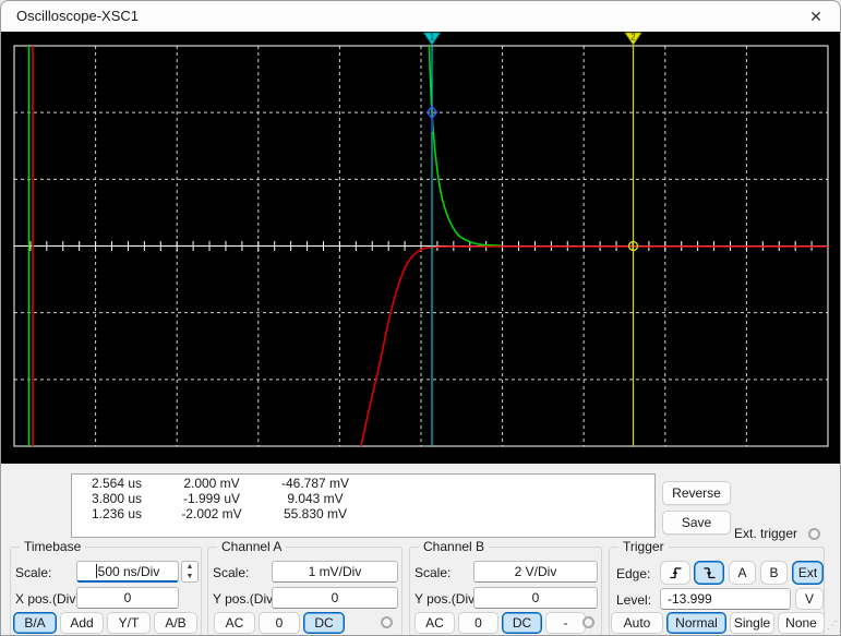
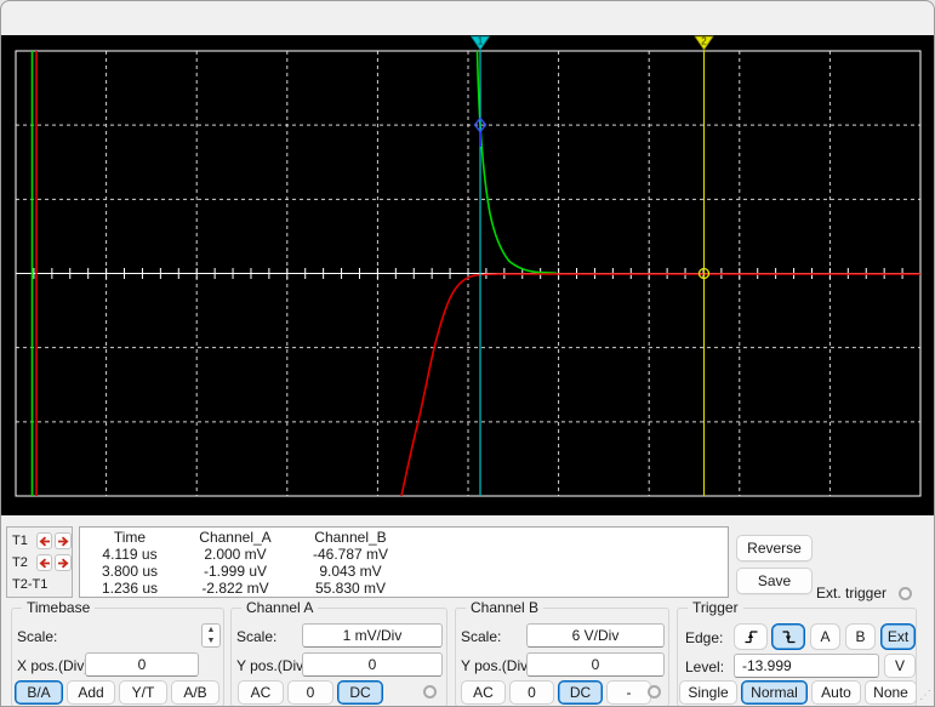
- Oscilloscope-XSC1
- ✕
  1
  2
+ T1
+ T2
+ T2-T1
+ Time
+ Channel_A
+ Channel_B
- 2.564 us
+ 4.119 us
  2.000 mV
  -46.787 mV
  3.800 us
  -1.999 uV
  9.043 mV
  1.236 us
- -2.002 mV
+ -2.822 mV
  55.830 mV
  Reverse
  Save
  Ext. trigger
  Timebase
  Scale:
- 500 ns/Div
  X pos.(Div
  0
  B/A
  Add
  Y/T
  A/B
  Channel A
  Scale:
  1 mV/Div
  Y pos.(Div
  0
  AC
  0
  DC
  Channel B
  Scale:
- 2 V/Div
+ 6 V/Div
  Y pos.(Div
  0
  AC
  0
  DC
  -
  Trigger
  Edge:
  A
  B
  Ext
  Level:
  -13.999
  V
- Auto
+ Single
  Normal
- Single
+ Auto
  None
  ⋰
